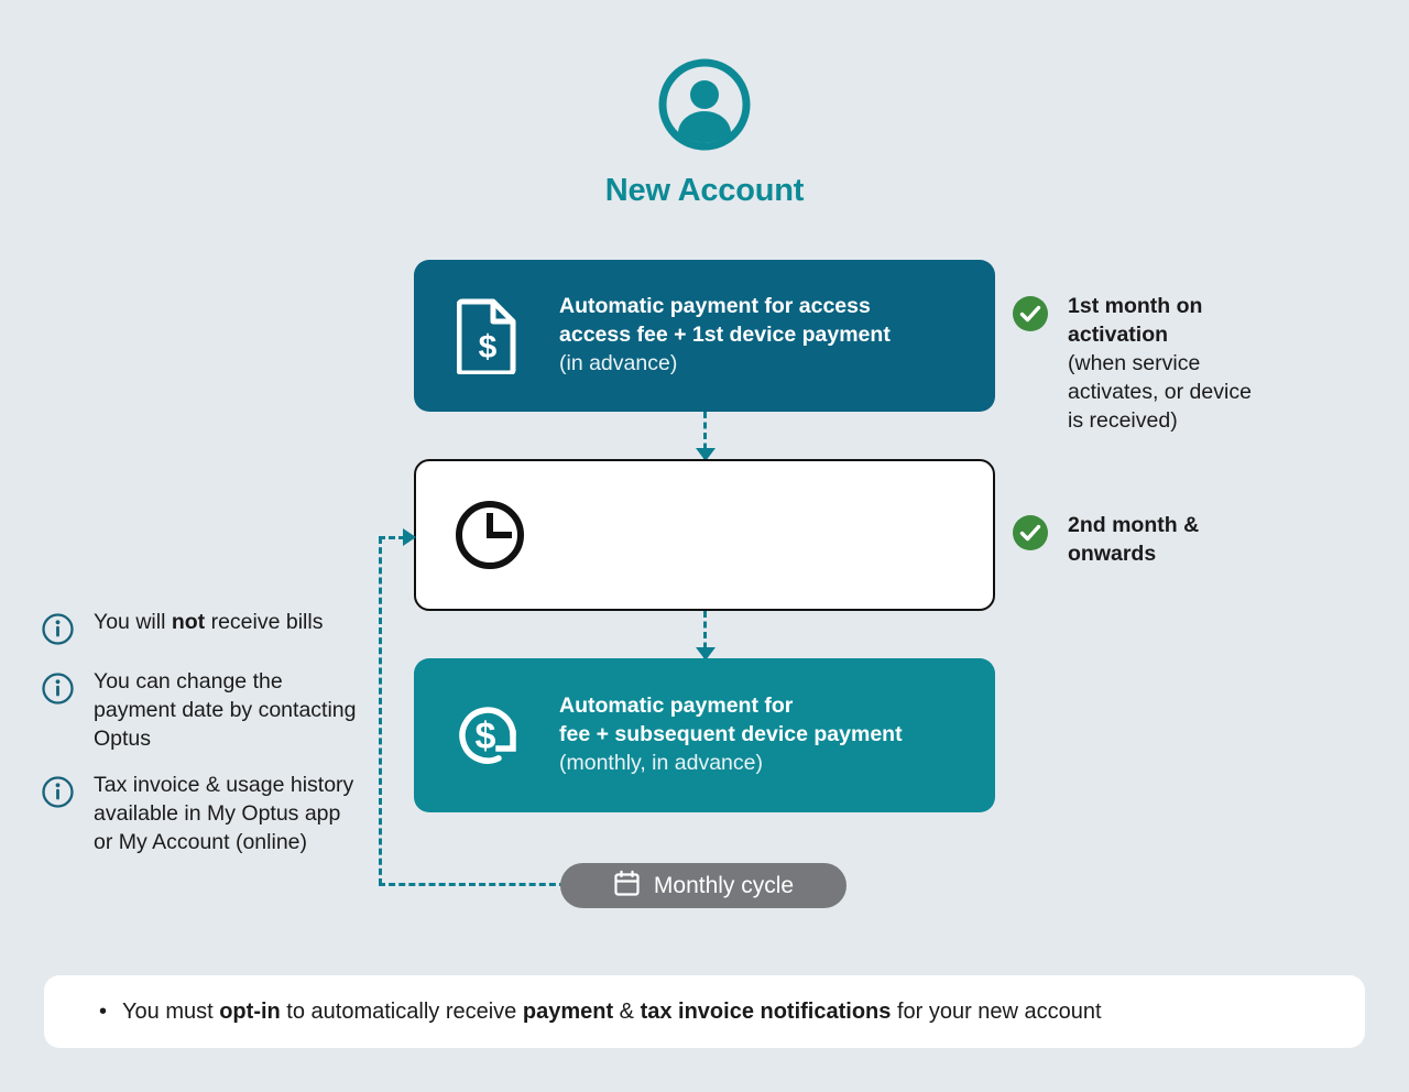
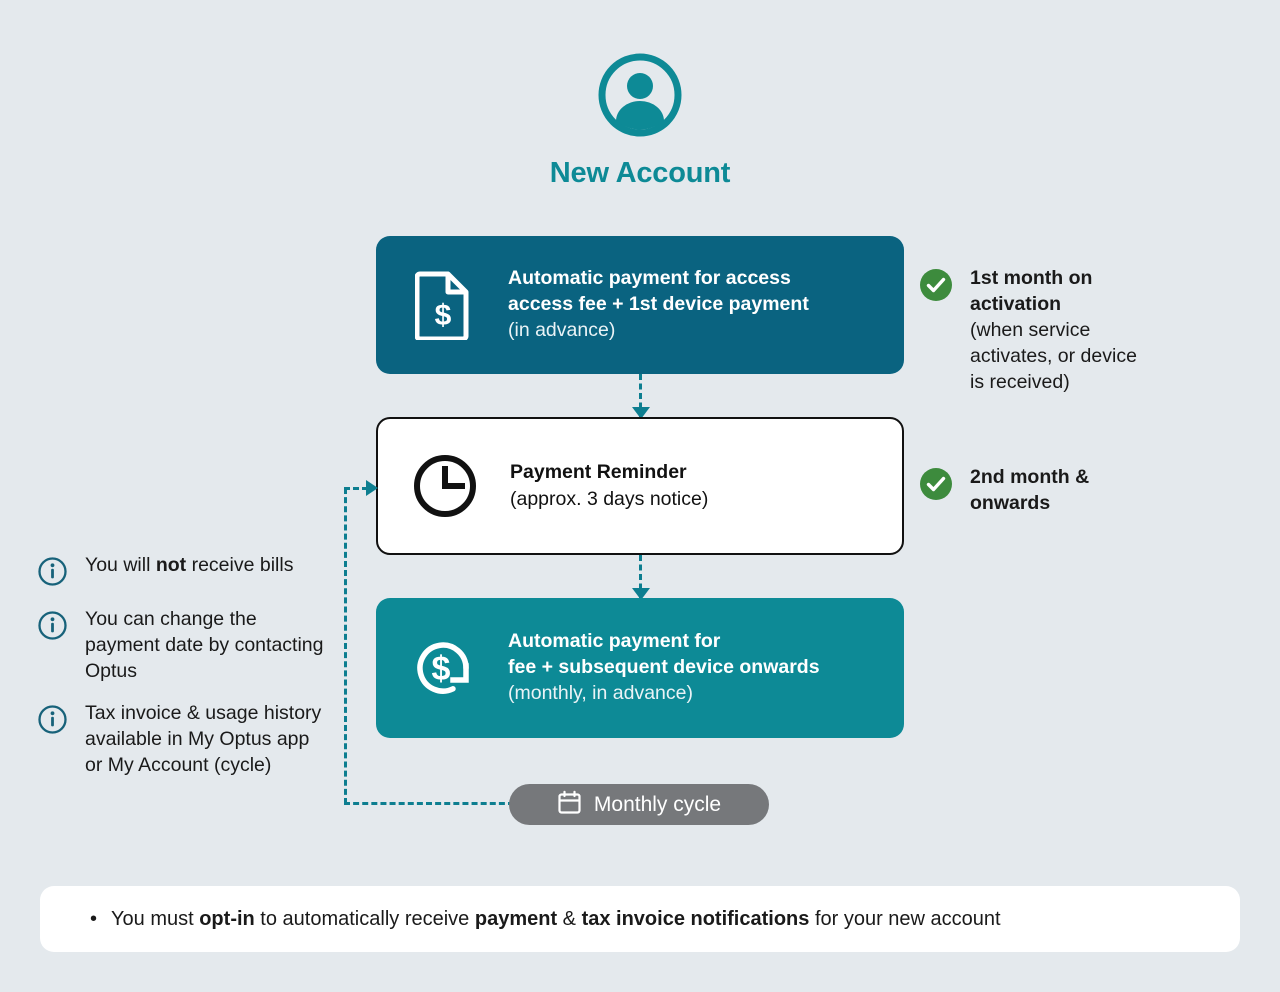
  New Account
  $
  Automatic payment for access
  access fee + 1st device payment
  (in advance)
+ Payment Reminder
+ (approx. 3 days notice)
  $
  Automatic payment for
- fee + subsequent device payment
+ fee + subsequent device onwards
  (monthly, in advance)
  Monthly cycle
  1st month on
  activation
  (when service
  activates, or device
  is received)
  2nd month &
  onwards
  You will not receive bills
  You can change the payment date by contacting Optus
- Tax invoice & usage history available in My Optus app or My Account (online)
+ Tax invoice & usage history available in My Optus app or My Account (cycle)
  •
  You must opt-in to automatically receive payment & tax invoice notifications for your new account
